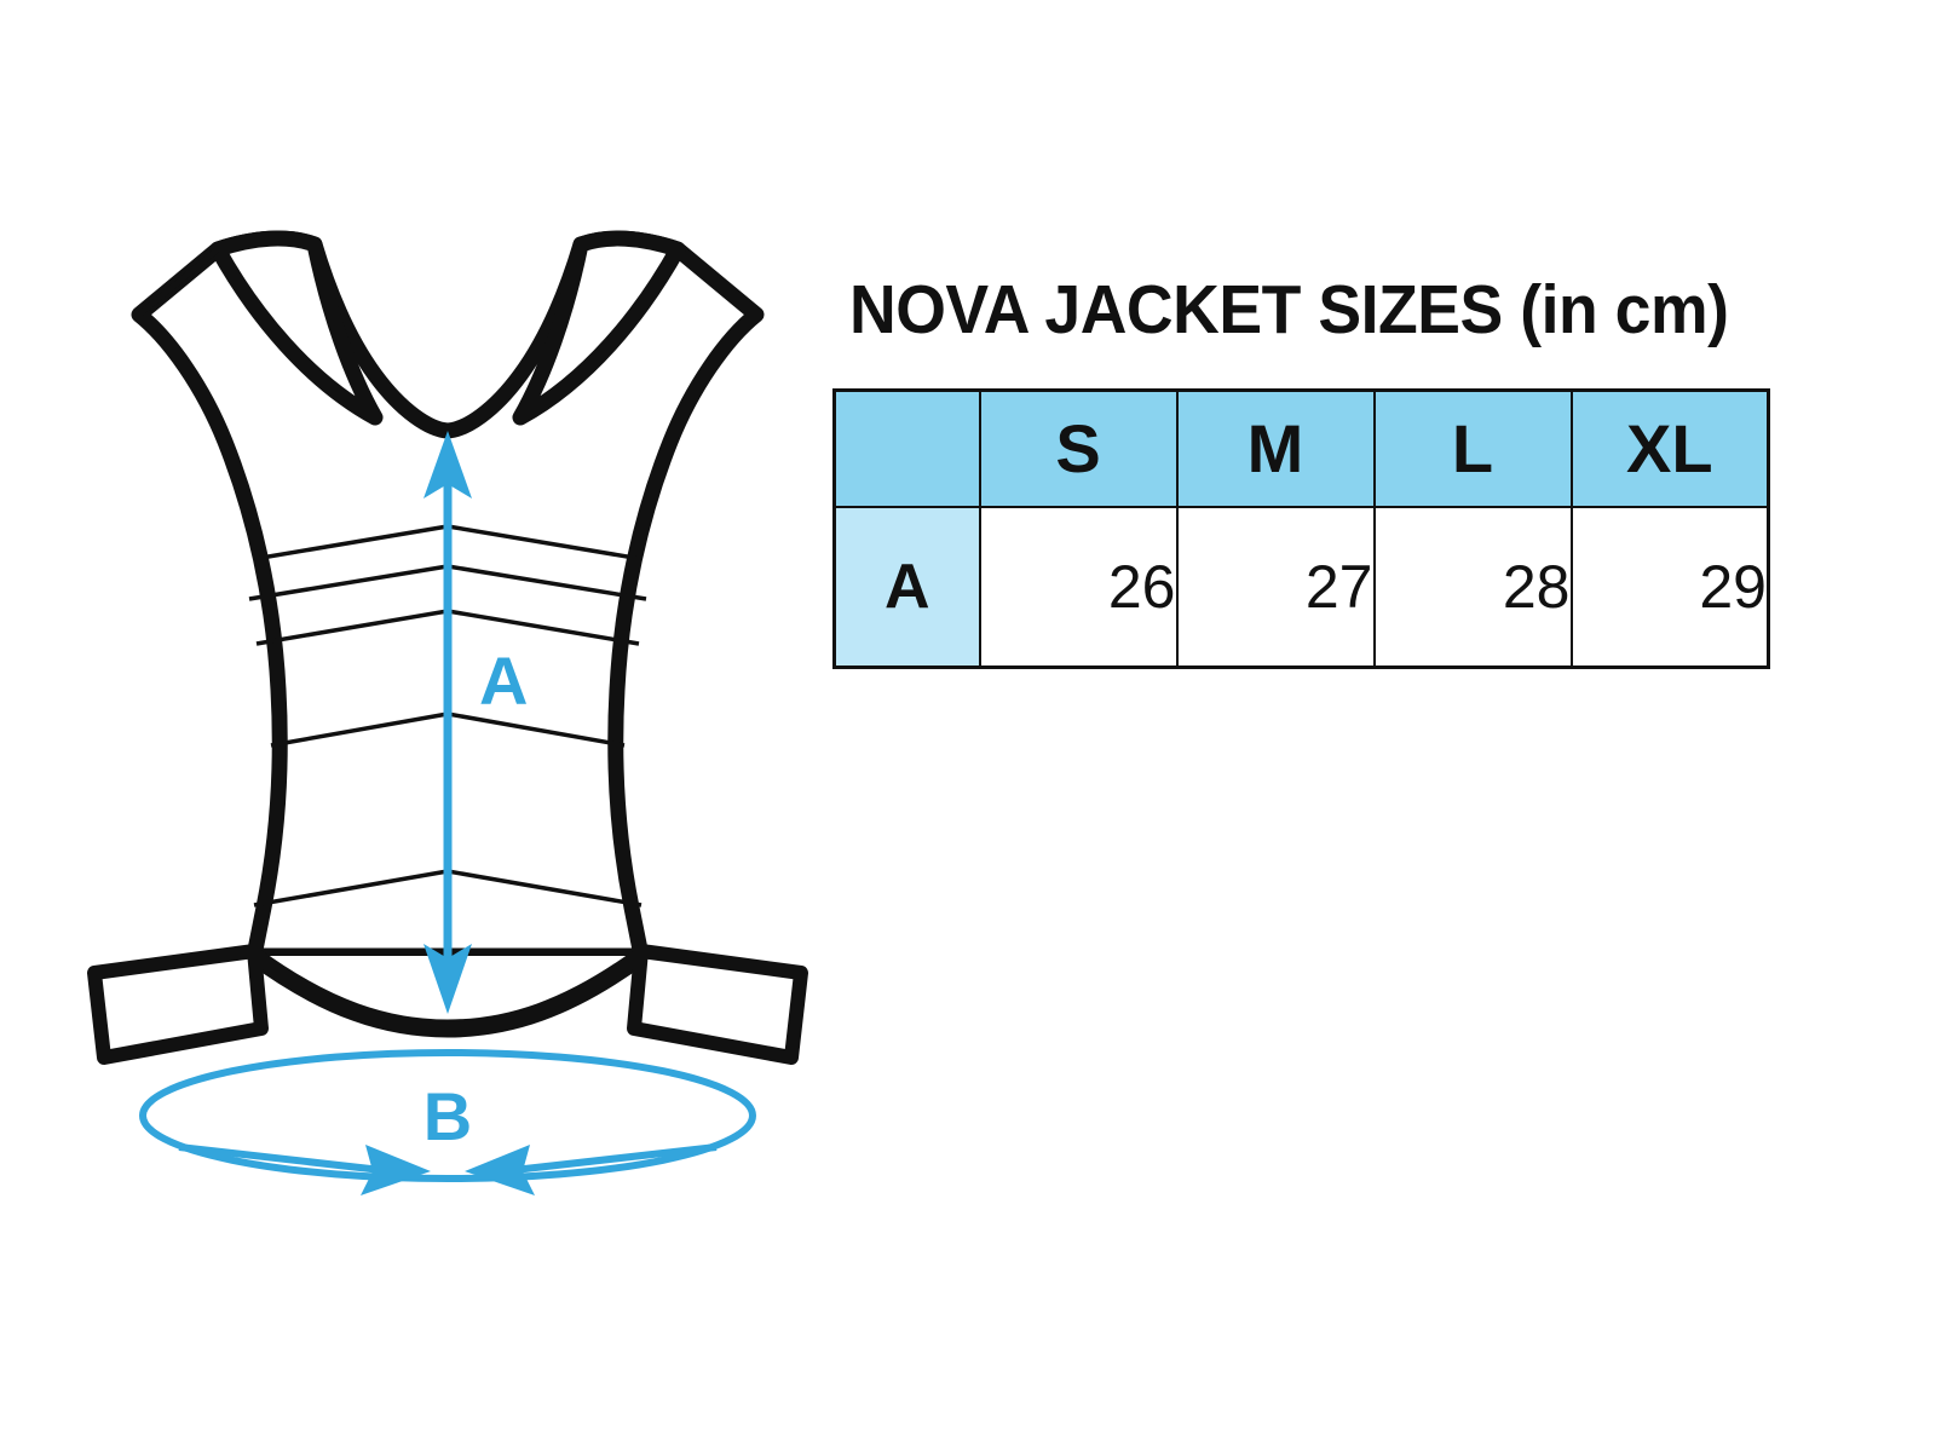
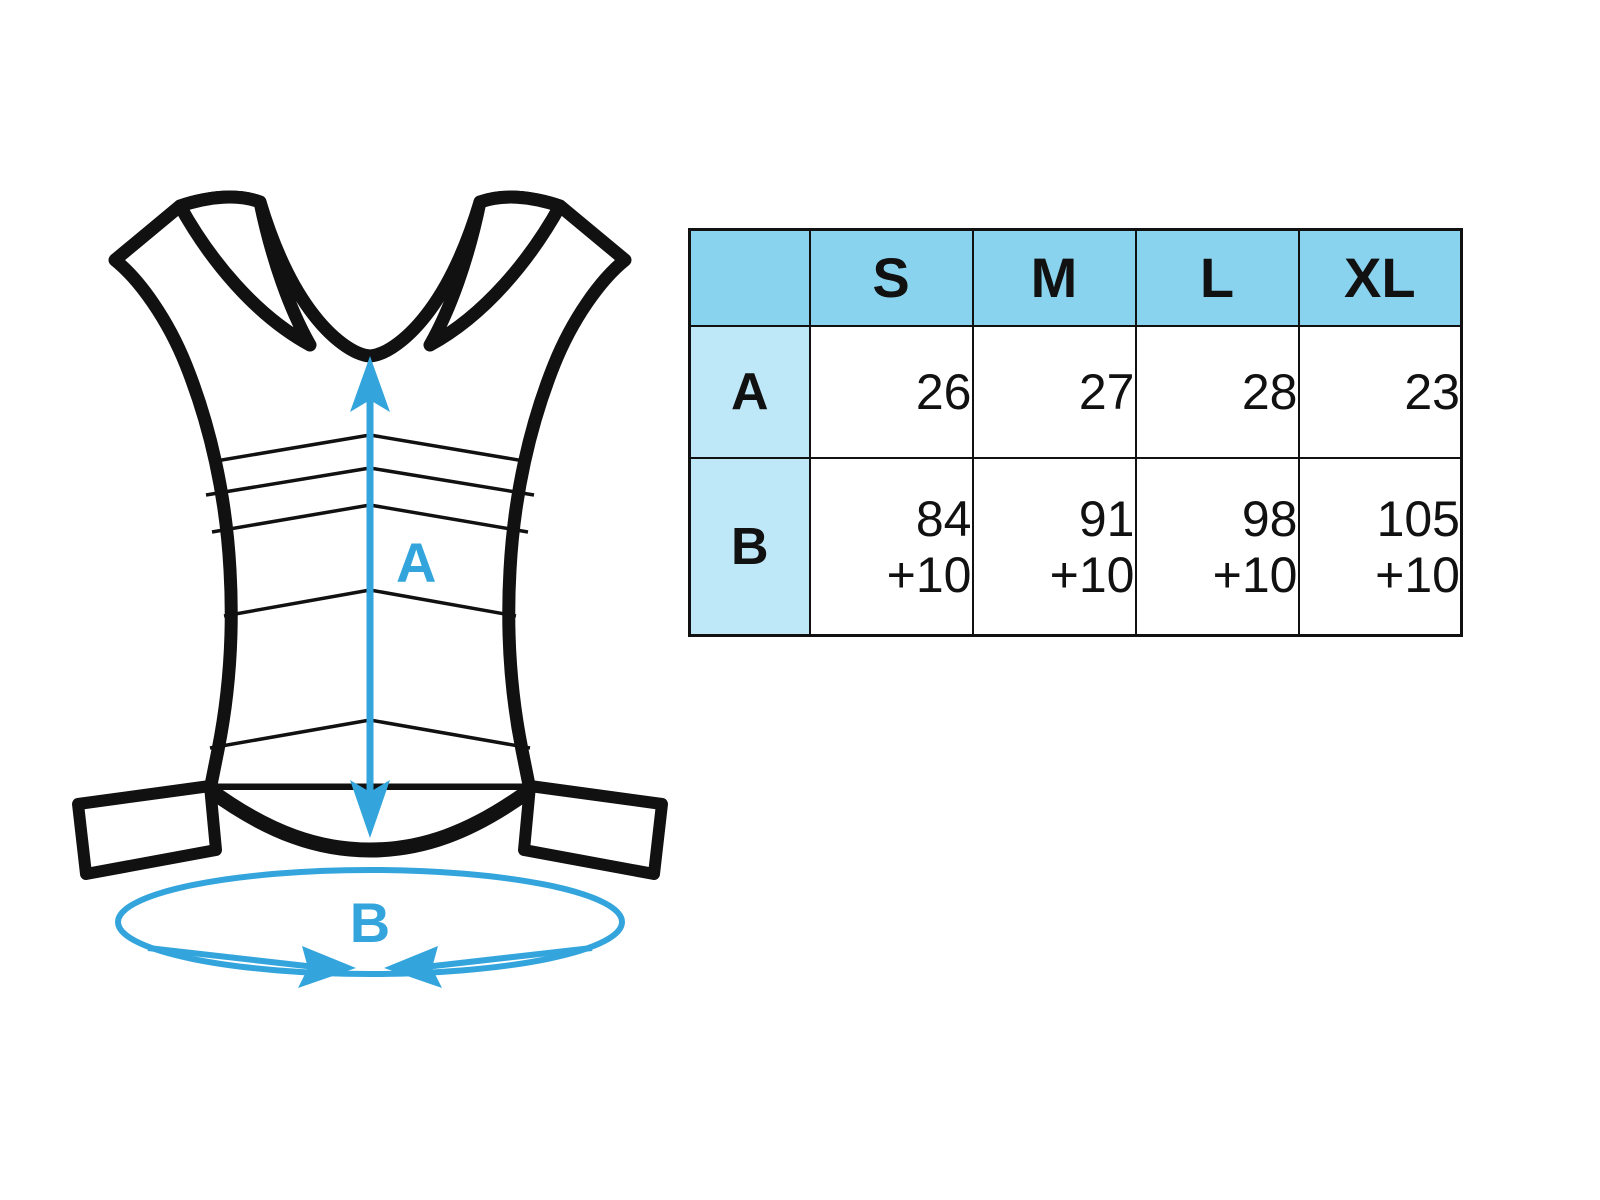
  A
  B
- NOVA JACKET SIZES (in cm)
  	S	M	L	XL
- A	26	27	28	29
+ A	26	27	28	23
+ B	84 +10	91 +10	98 +10	105 +10
